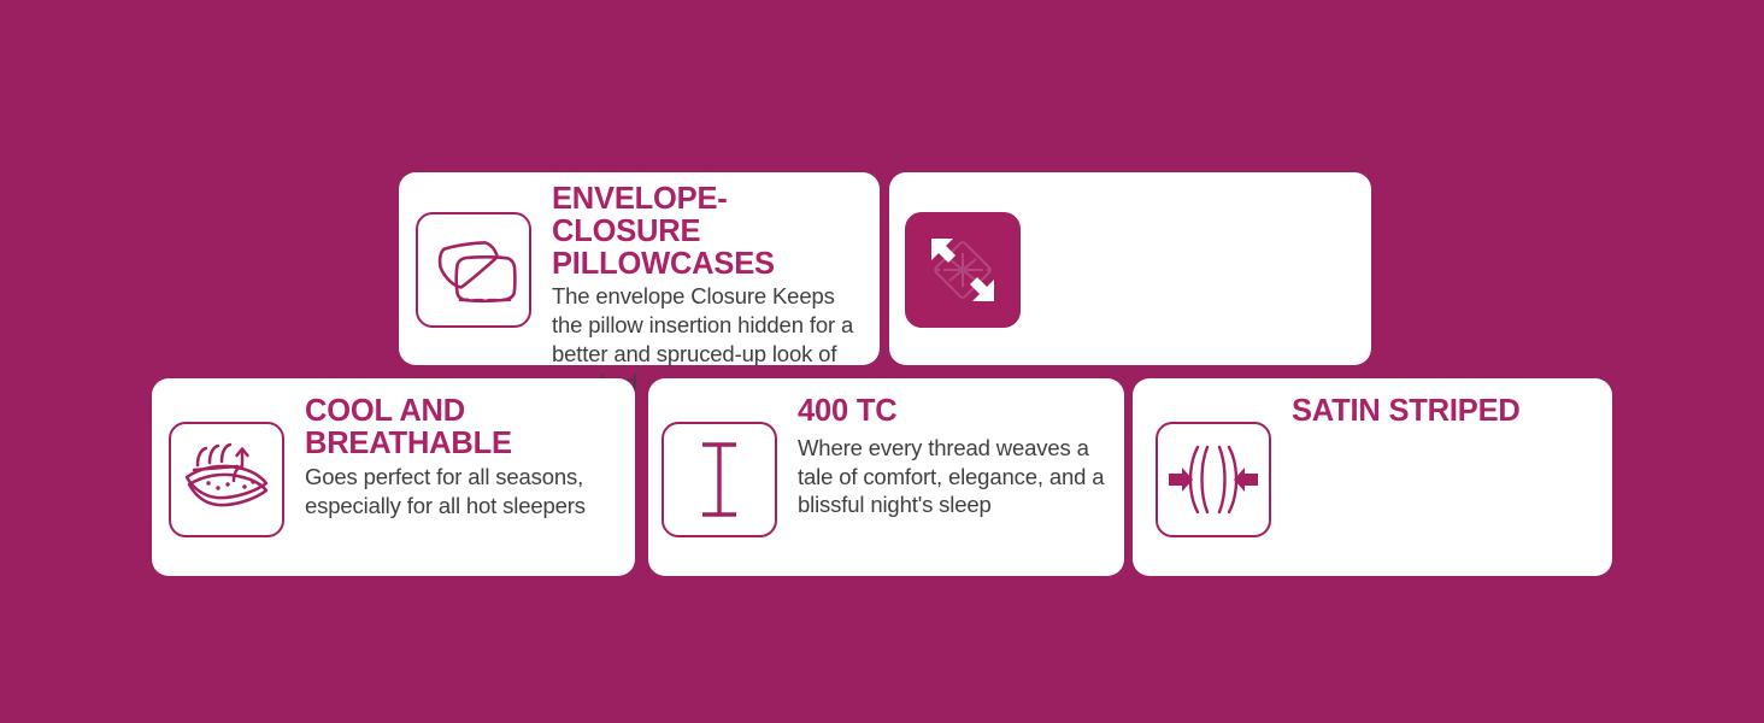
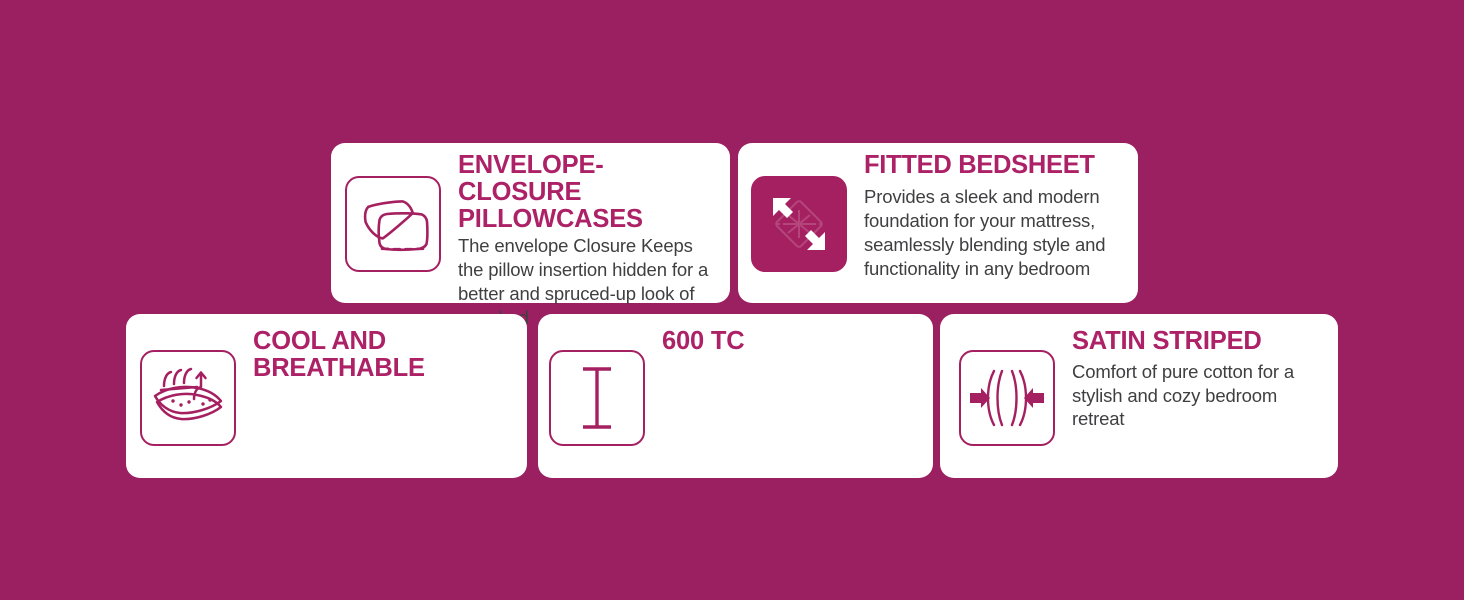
  ENVELOPE-CLOSURE PILLOWCASES
  The envelope Closure Keeps the pillow insertion hidden for a better and spruced-up look of d
+ FITTED BEDSHEET
+ Provides a sleek and modern foundation for your mattress, seamlessly blending style and functionality in any bedroom
  COOL AND BREATHABLE
- Goes perfect for all seasons, especially for all hot sleepers
- 400 TC
+ 600 TC
- Where every thread weaves a tale of comfort, elegance, and a blissful night's sleep
  SATIN STRIPED
+ Comfort of pure cotton for a stylish and cozy bedroom retreat
